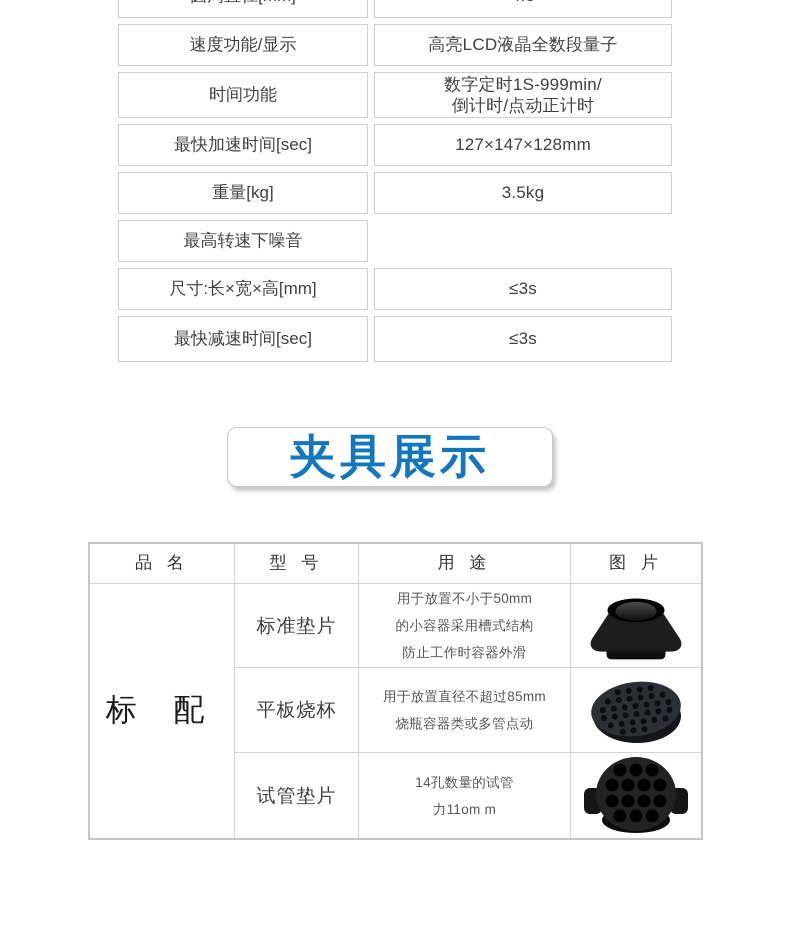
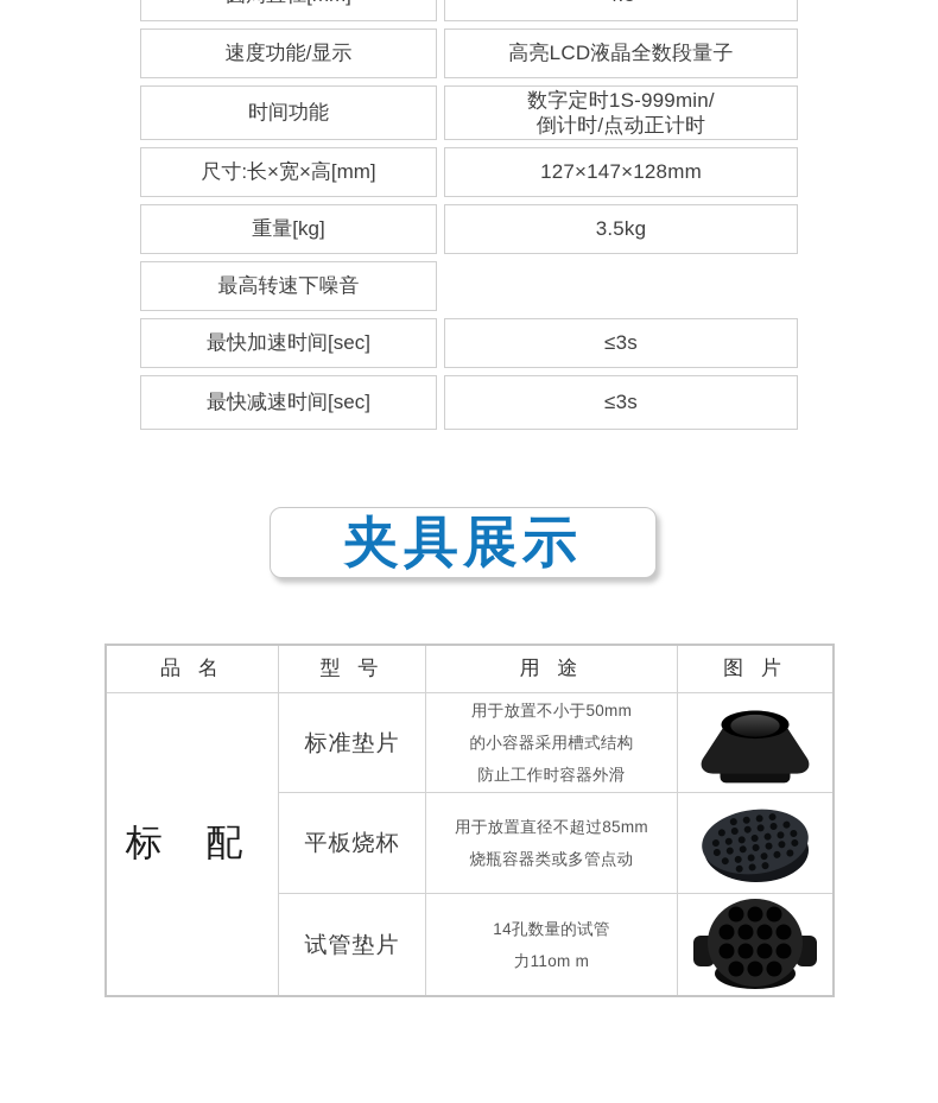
  速度功能/显示
  高亮LCD液晶全数段量子
  时间功能
  数字定时1S-999min/
  倒计时/点动正计时
- 最快加速时间[sec]
+ 尺寸:长×宽×高[mm]
  127×147×128mm
  重量[kg]
  3.5kg
  最高转速下噪音
- 尺寸:长×宽×高[mm]
+ 最快加速时间[sec]
  ≤3s
  最快减速时间[sec]
  ≤3s
  夹具展示
  品 名
  型 号
  用 途
  图 片
  标 配
  标准垫片
  用于放置不小于50mm
  的小容器采用槽式结构
  防止工作时容器外滑
  平板烧杯
  用于放置直径不超过85mm
  烧瓶容器类或多管点动
  试管垫片
  14孔数量的试管
  力11om m
